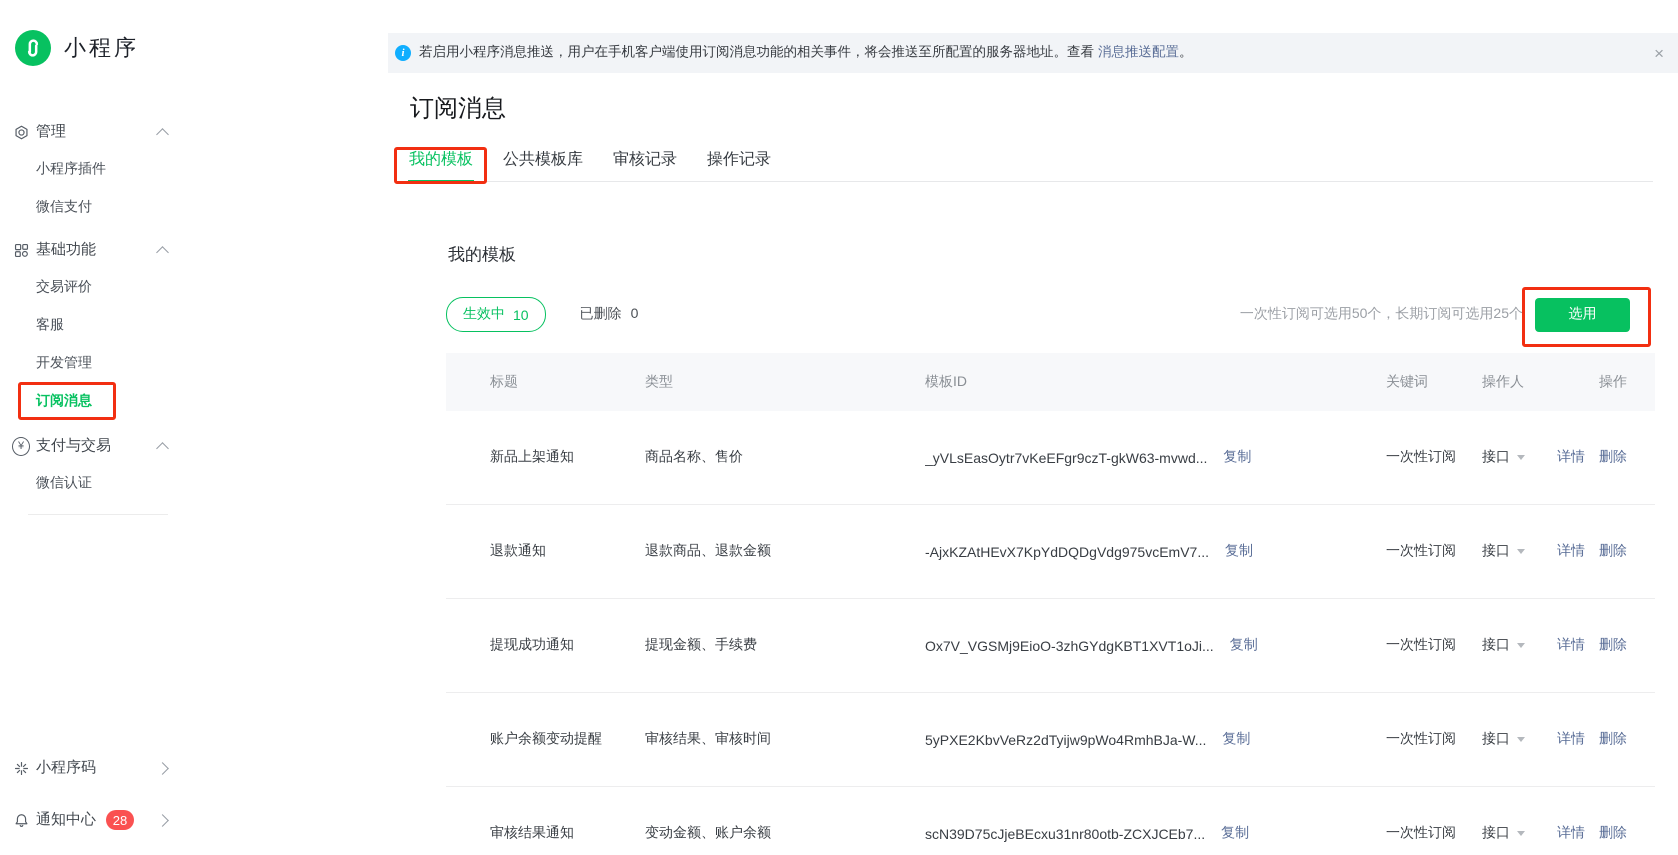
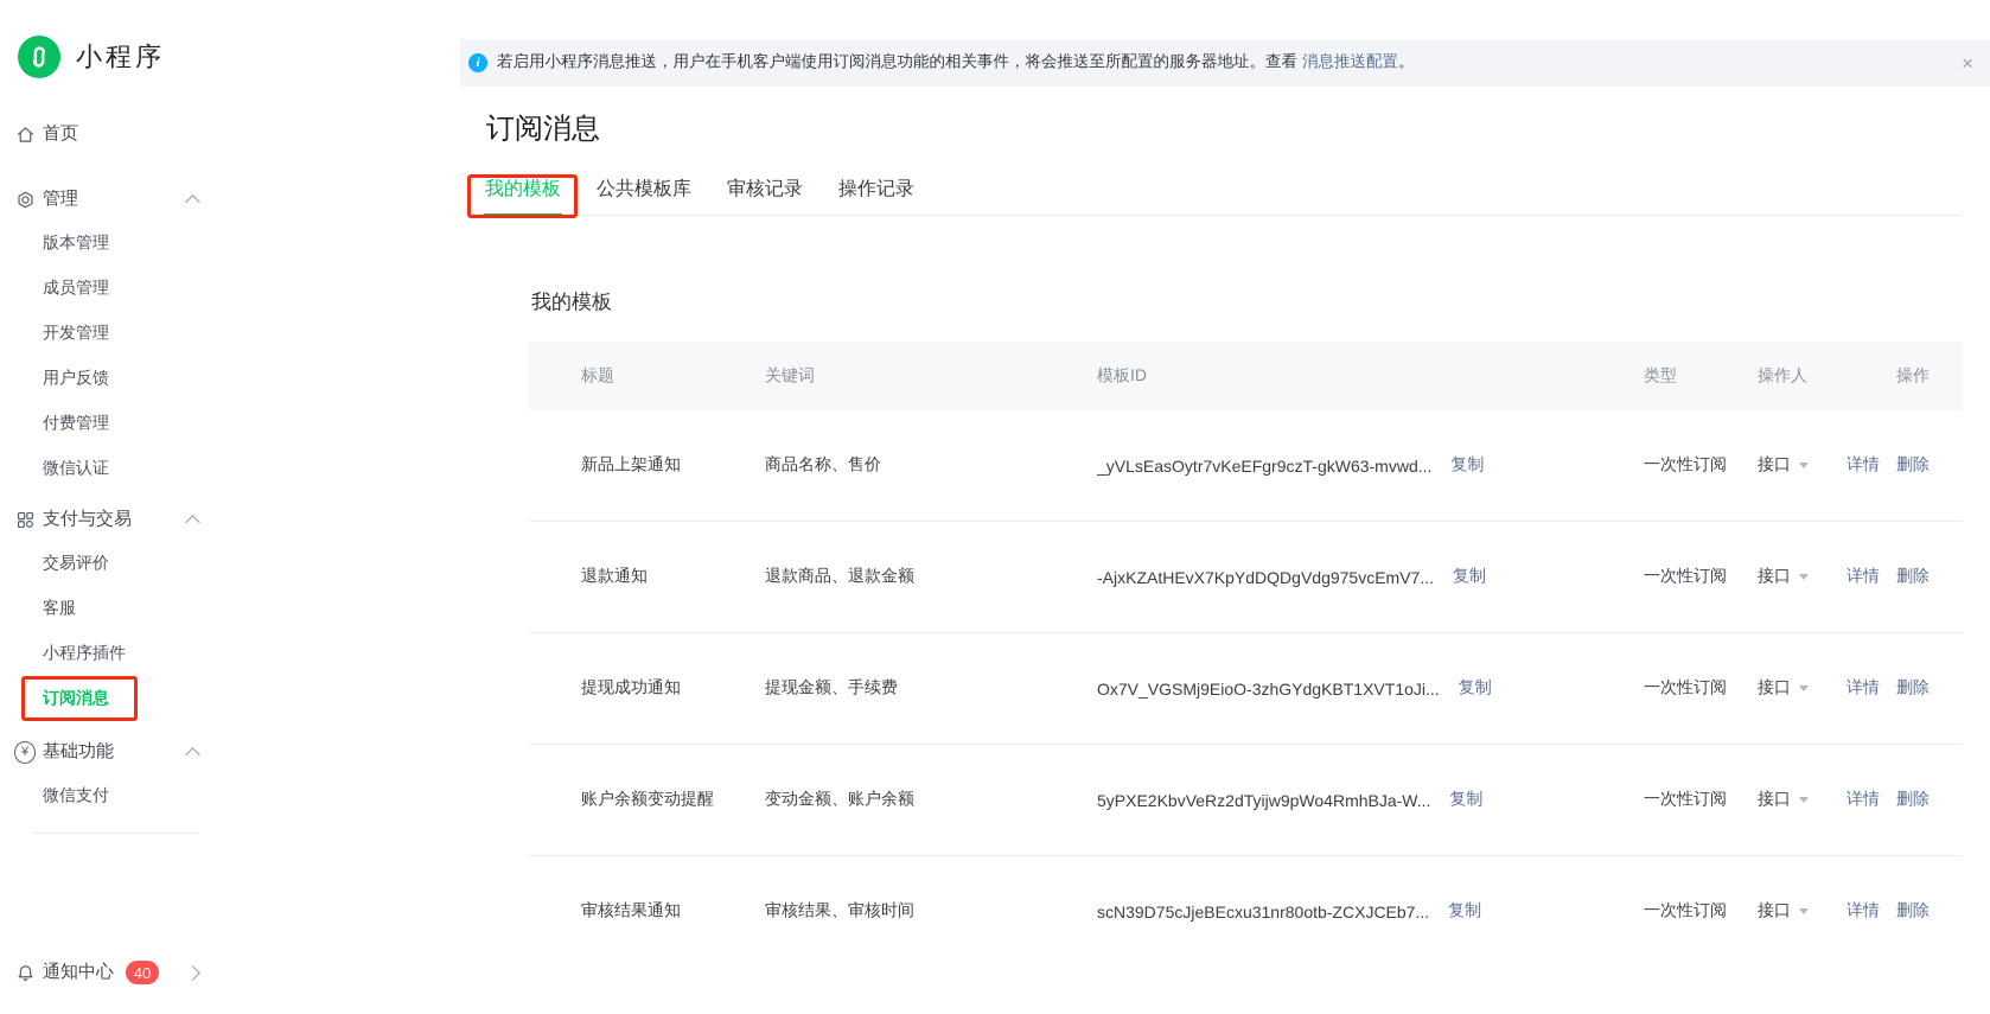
  小程序
+ 首页
  管理
+ 版本管理
+ 成员管理
- 小程序插件
+ 开发管理
+ 用户反馈
+ 付费管理
- 微信支付
+ 微信认证
- 基础功能
+ 支付与交易
  交易评价
  客服
- 开发管理
+ 小程序插件
  订阅消息
  ¥
- 支付与交易
+ 基础功能
- 微信认证
+ 微信支付
- 小程序码
  通知中心
- 28
+ 40
  i
  若启用小程序消息推送，用户在手机客户端使用订阅消息功能的相关事件，将会推送至所配置的服务器地址。查看
  消息推送配置
  。
  ×
  订阅消息
  我的模板
  公共模板库
  审核记录
  操作记录
  我的模板
- 生效中
- 10
- 已删除
- 0
- 一次性订阅可选用50个，长期订阅可选用25个
- 选用
  标题
- 类型
+ 关键词
  模板ID
- 关键词
+ 类型
  操作人
  操作
  新品上架通知
  商品名称、售价
  _yVLsEasOytr7vKeEFgr9czT-gkW63-mvwd...
  复制
  一次性订阅
  接口
  详情
  删除
  退款通知
  退款商品、退款金额
  -AjxKZAtHEvX7KpYdDQDgVdg975vcEmV7...
  复制
  一次性订阅
  接口
  详情
  删除
  提现成功通知
  提现金额、手续费
  Ox7V_VGSMj9EioO-3zhGYdgKBT1XVT1oJi...
  复制
  一次性订阅
  接口
  详情
  删除
  账户余额变动提醒
- 审核结果、审核时间
+ 变动金额、账户余额
  5yPXE2KbvVeRz2dTyijw9pWo4RmhBJa-W...
  复制
  一次性订阅
  接口
  详情
  删除
  审核结果通知
- 变动金额、账户余额
+ 审核结果、审核时间
  scN39D75cJjeBEcxu31nr80otb-ZCXJCEb7...
  复制
  一次性订阅
  接口
  详情
  删除
